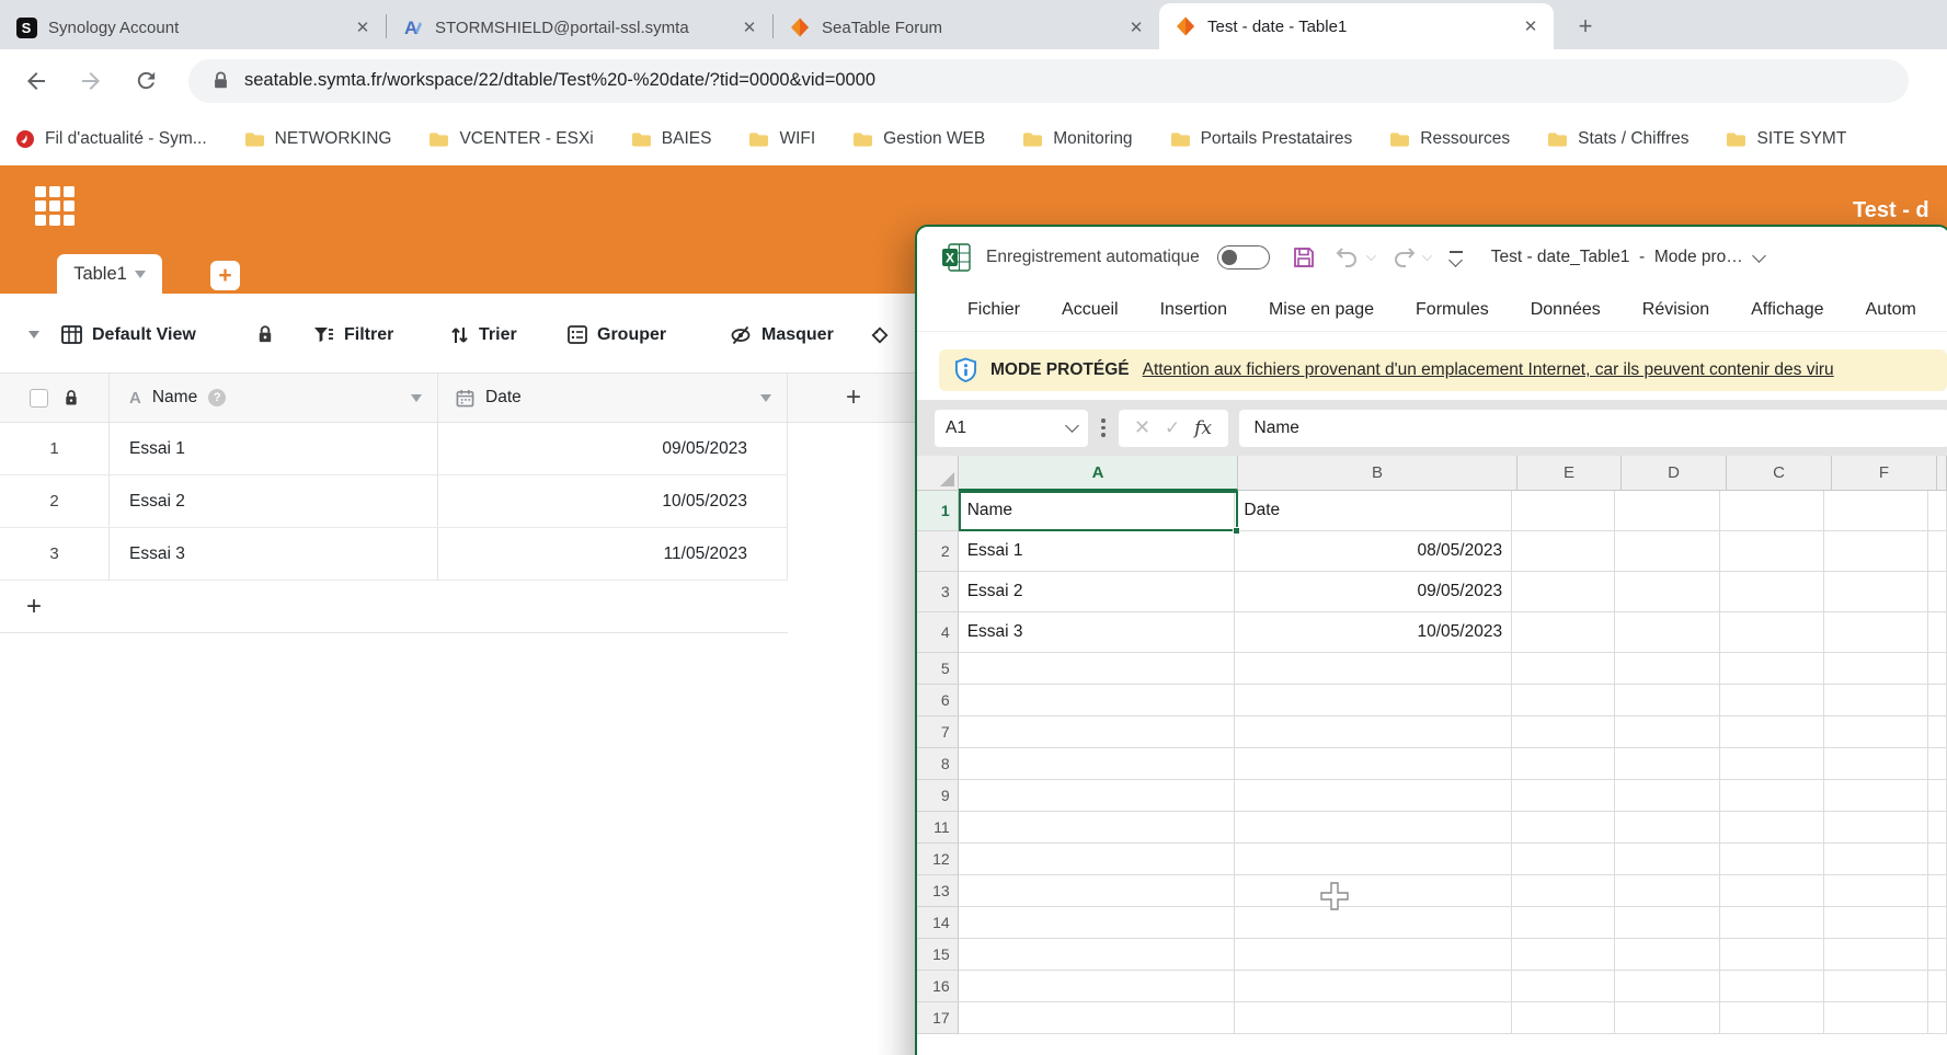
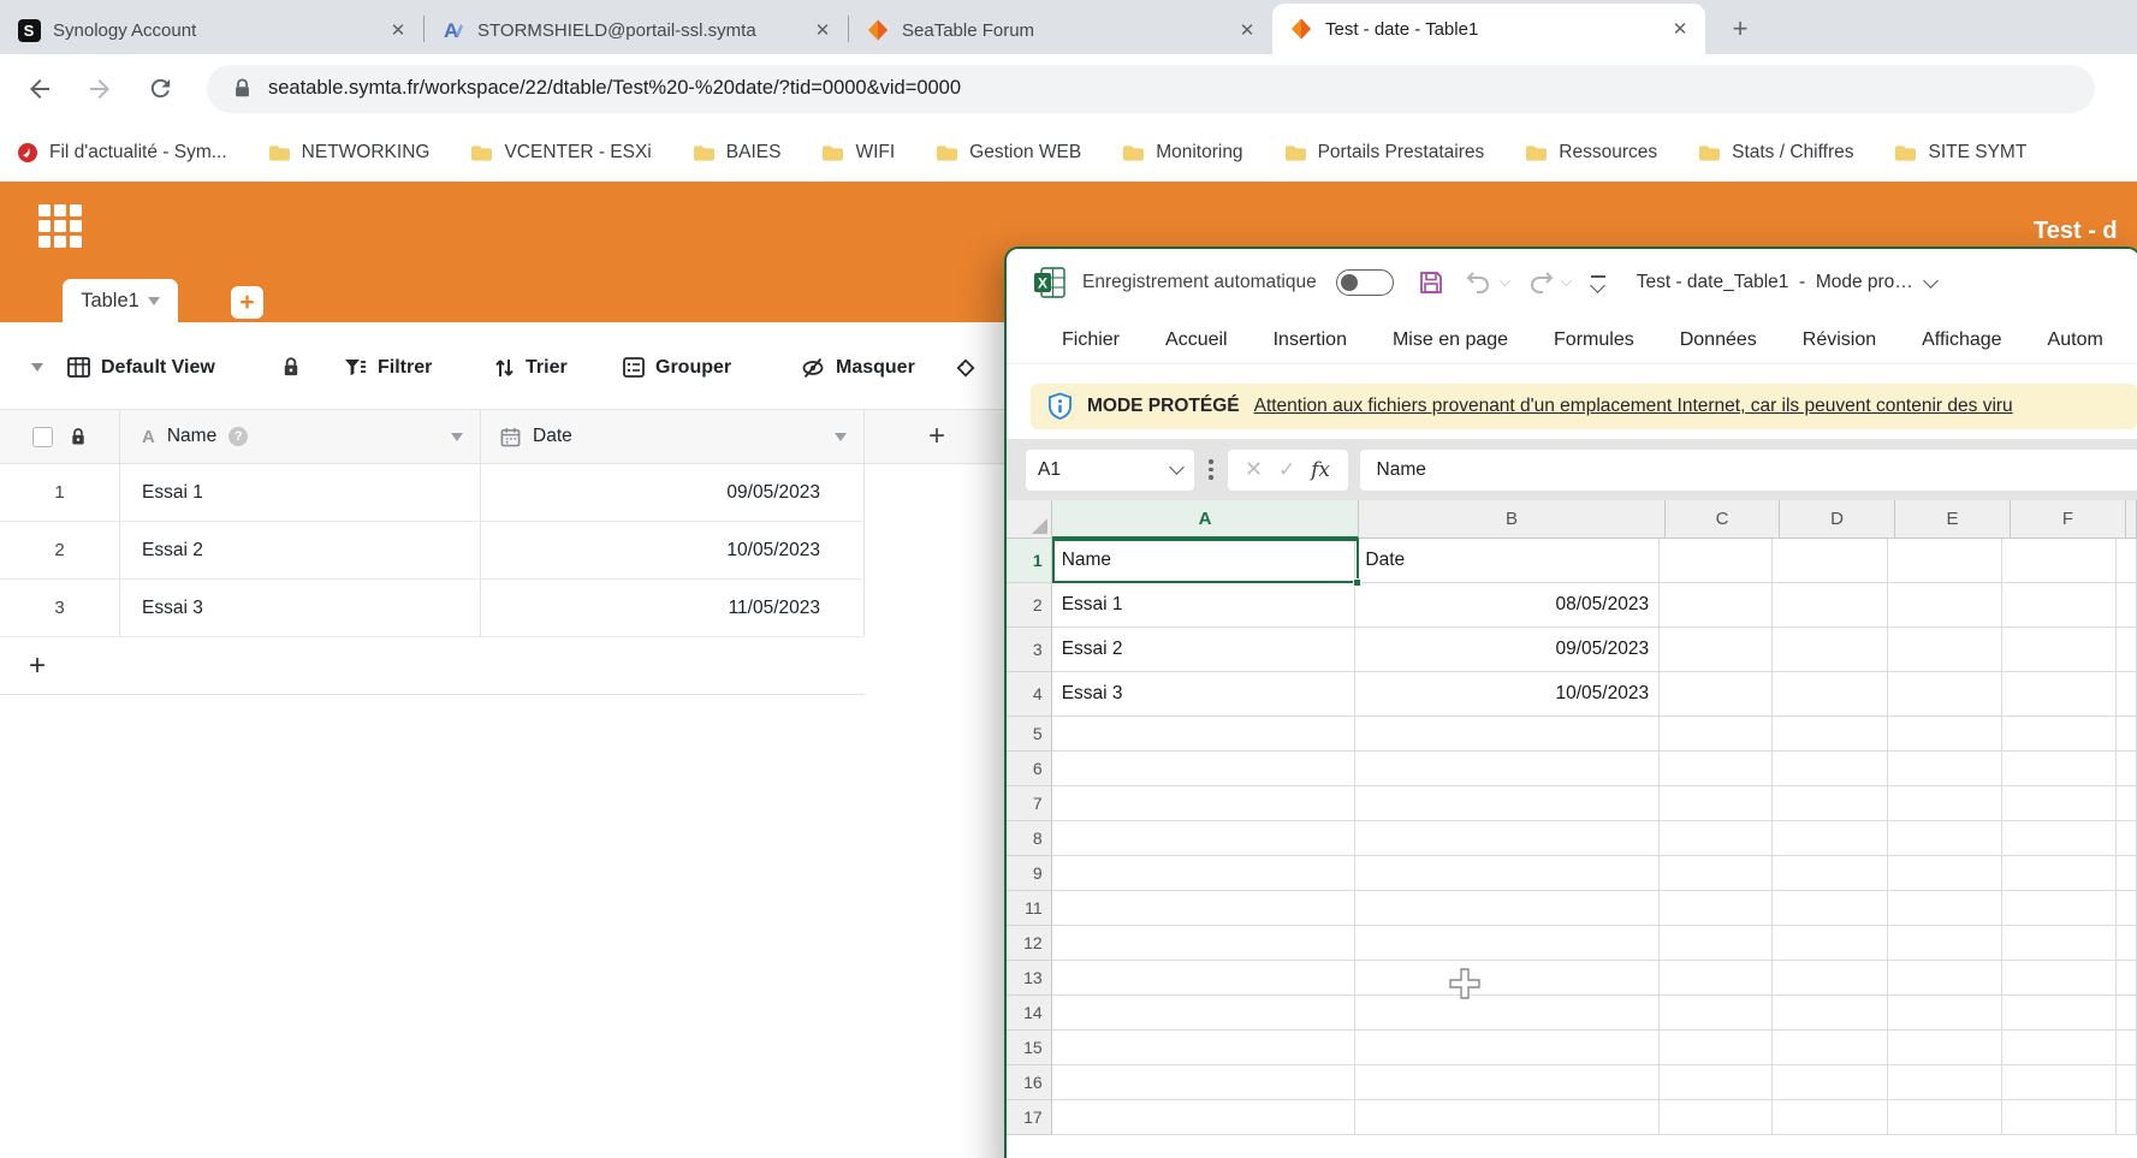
  S
  Synology Account
  ✕
  A
  STORMSHIELD@portail-ssl.symta
  ✕
  SeaTable Forum
  ✕
  Test - date - Table1
  ✕
  +
  seatable.symta.fr/workspace/22/dtable/Test%20-%20date/?tid=0000&vid=0000
  Fil d'actualité - Sym...
  NETWORKING
  VCENTER - ESXi
  BAIES
  WIFI
  Gestion WEB
  Monitoring
  Portails Prestataires
  Ressources
  Stats / Chiffres
  SITE SYMT
  Test - d
  Table1
  +
  Default View
  Filtrer
  Trier
  Grouper
  Masquer
  A
  Name
  ?
  Date
  +
  1
  Essai 1
  09/05/2023
  2
  Essai 2
  10/05/2023
  3
  Essai 3
  11/05/2023
  +
  X
  Enregistrement automatique
  Test - date_Table1 - Mode pro…
  Fichier
  Accueil
  Insertion
  Mise en page
  Formules
  Données
  Révision
  Affichage
  Autom
  MODE PROTÉGÉ
  Attention aux fichiers provenant d'un emplacement Internet, car ils peuvent contenir des viru
  A1
  ✕
  ✓
  fx
  Name
  A
  B
- E
+ C
  D
- C
+ E
  F
  1
  Name
  Date
  2
  Essai 1
  08/05/2023
  3
  Essai 2
  09/05/2023
  4
  Essai 3
  10/05/2023
  5
  6
  7
  8
  9
  11
  12
  13
  14
  15
  16
  17
